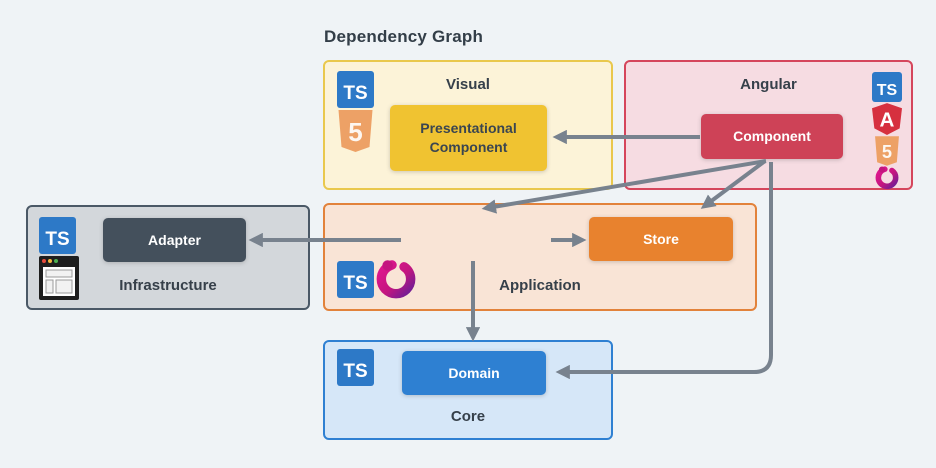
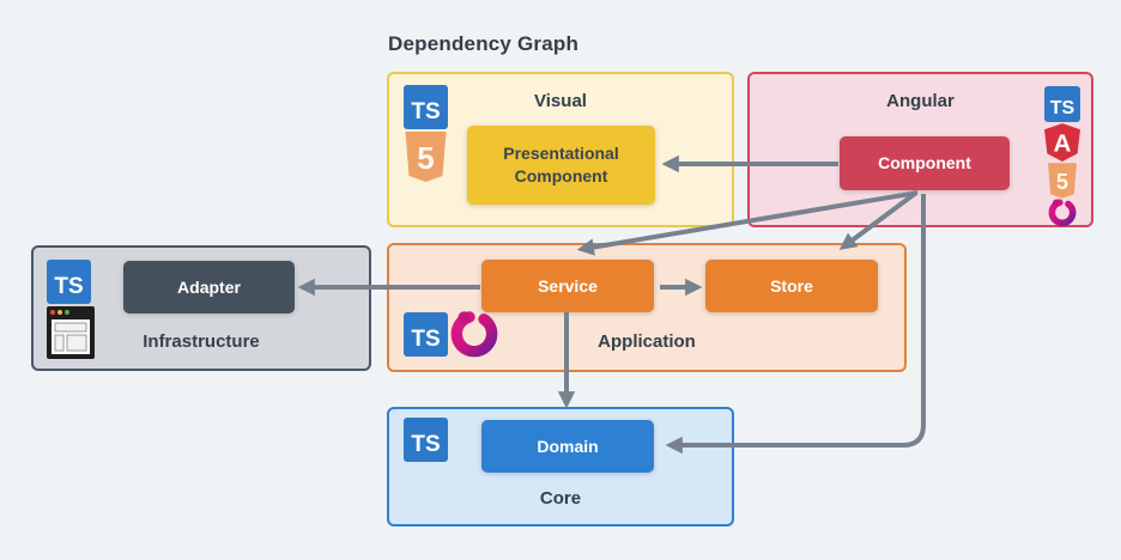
  Dependency Graph
  Visual
  TS
  5
  Presentational Component
  Angular
  Component
  TS
  A
  5
  Infrastructure
  TS
  Adapter
  Application
+ Service
  Store
  TS
  Core
  TS
  Domain
